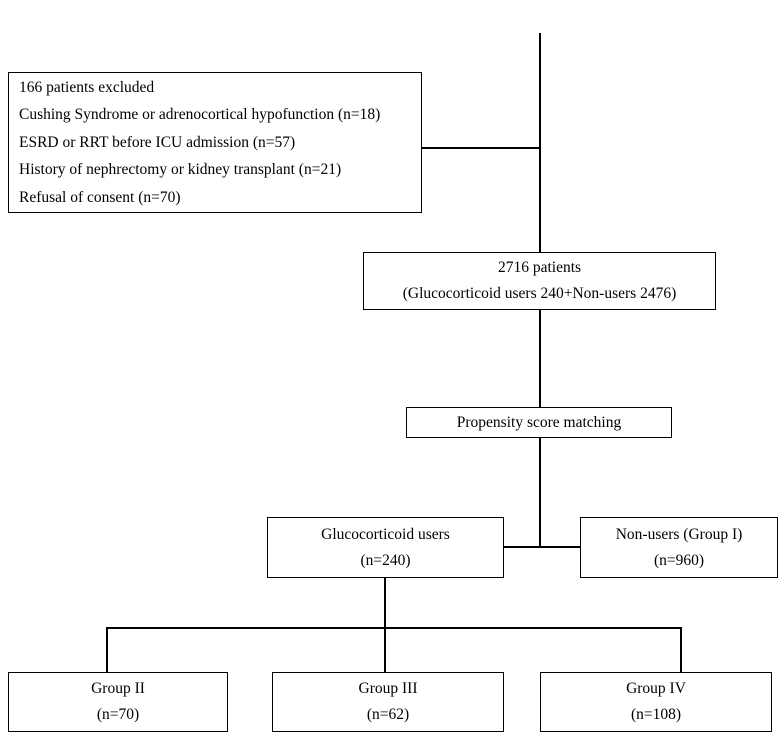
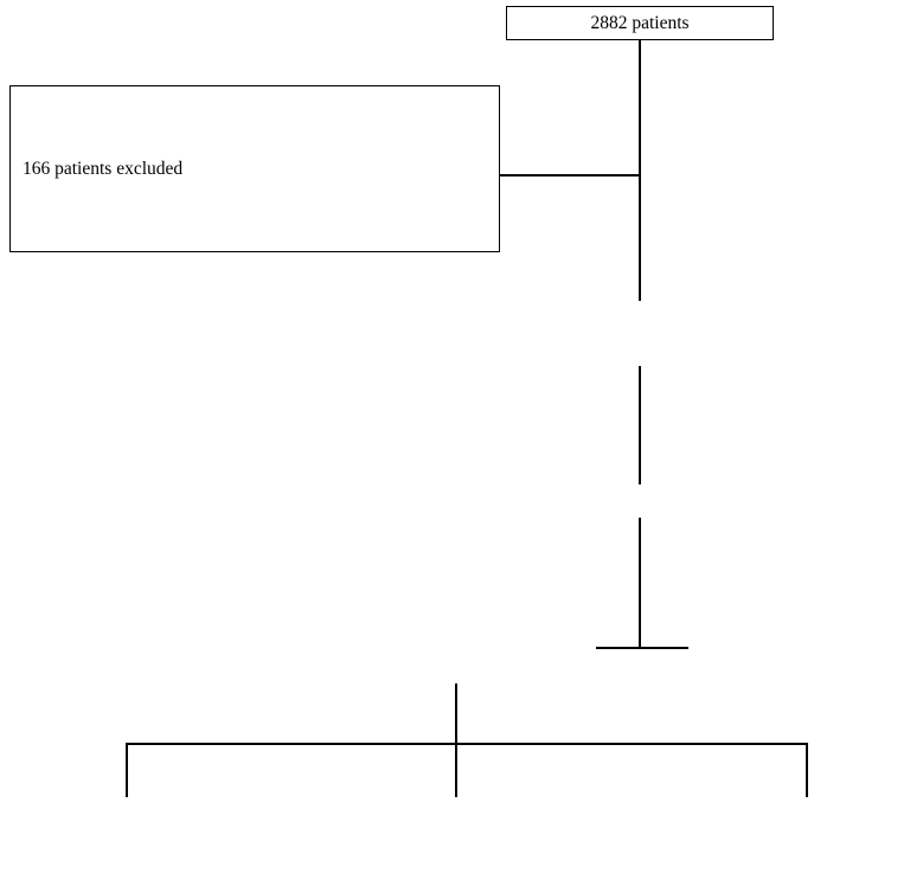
+ 2882 patients
  166 patients excluded
- Cushing Syndrome or adrenocortical hypofunction (n=18)
- ESRD or RRT before ICU admission (n=57)
- History of nephrectomy or kidney transplant (n=21)
- Refusal of consent (n=70)
- 2716 patients
- (Glucocorticoid users 240+Non-users 2476)
- Propensity score matching
- Glucocorticoid users
- (n=240)
- Non-users (Group I)
- (n=960)
- Group II
- (n=70)
- Group III
- (n=62)
- Group IV
- (n=108)
